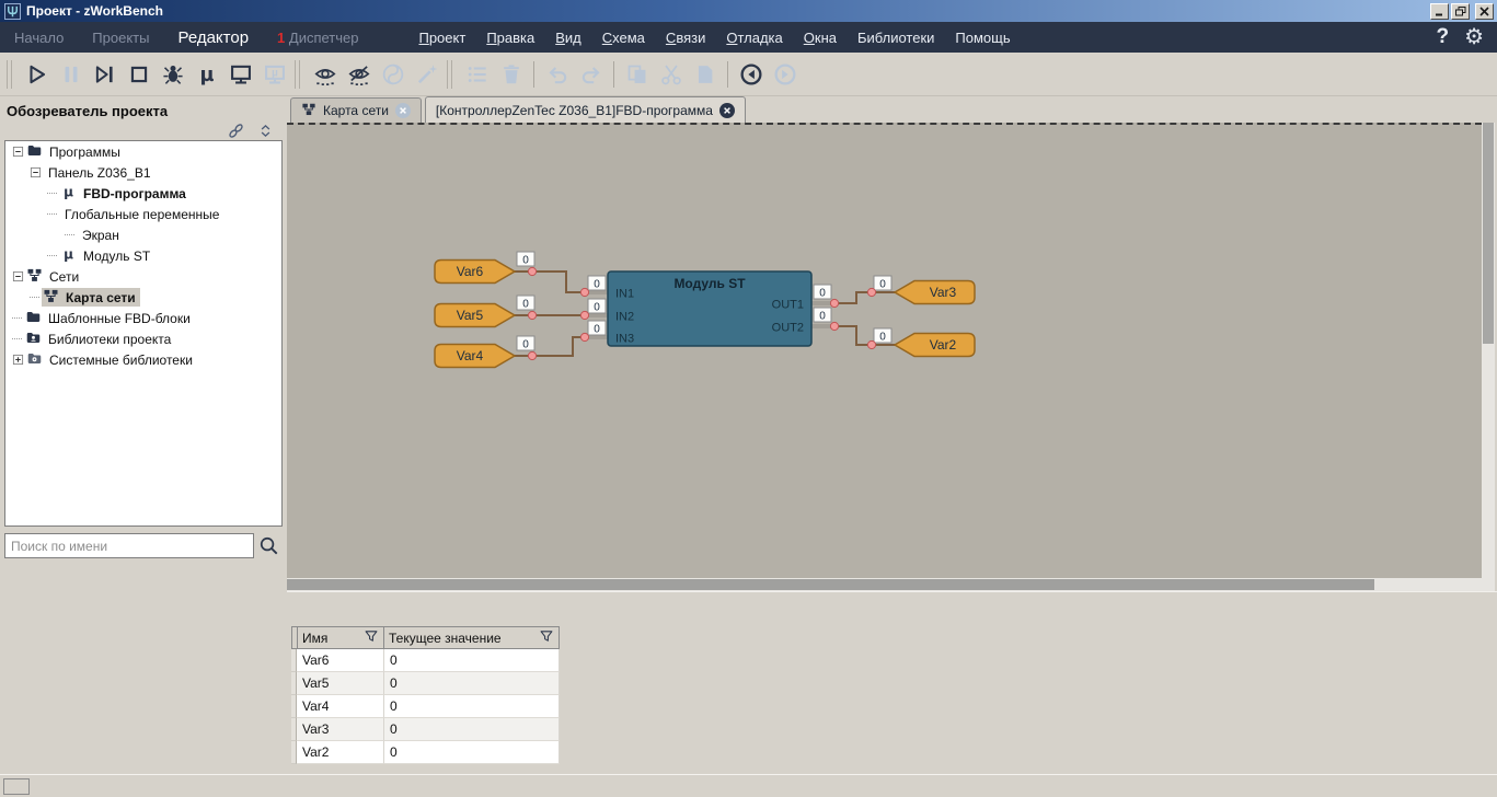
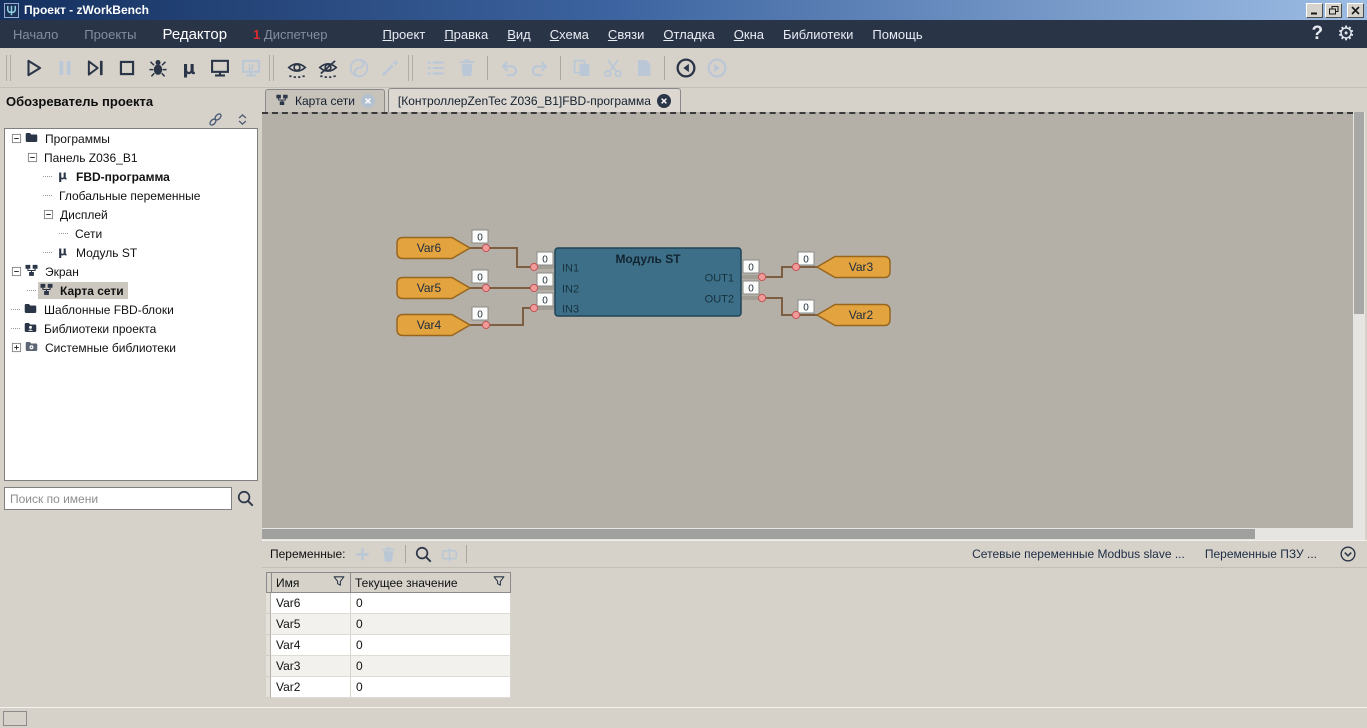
  Проект - zWorkBench
  Начало
  Проекты
  Редактор
  1 Диспетчер
  Проект
  Правка
  Вид
  Схема
  Связи
  Отладка
  Окна
  Библиотеки
  Помощь
  ?
  ⚙
  µ
  µ
  Обозреватель проекта
  Программы
  Панель Z036_B1
  µ
  FBD-программа
  Глобальные переменные
+ Дисплей
- Экран
+ Сети
  µ
  Модуль ST
- Сети
+ Экран
  Карта сети
  Шаблонные FBD-блоки
  Библиотеки проекта
  Системные библиотеки
  Поиск по имени
  Карта сети
  [КонтроллерZenTec Z036_B1]FBD-программа
  Var6
  0
  Var5
  0
  Var4
  0
  Var3
  0
  Var2
  0
  Модуль ST
  IN1
  0
  IN2
  0
  IN3
  0
  OUT1
  0
  OUT2
  0
+ Переменные:
+ Сетевые переменные Modbus slave ...
+ Переменные ПЗУ ...
  Имя
  Текущее значение
  Var6
  0
  Var5
  0
  Var4
  0
  Var3
  0
  Var2
  0
